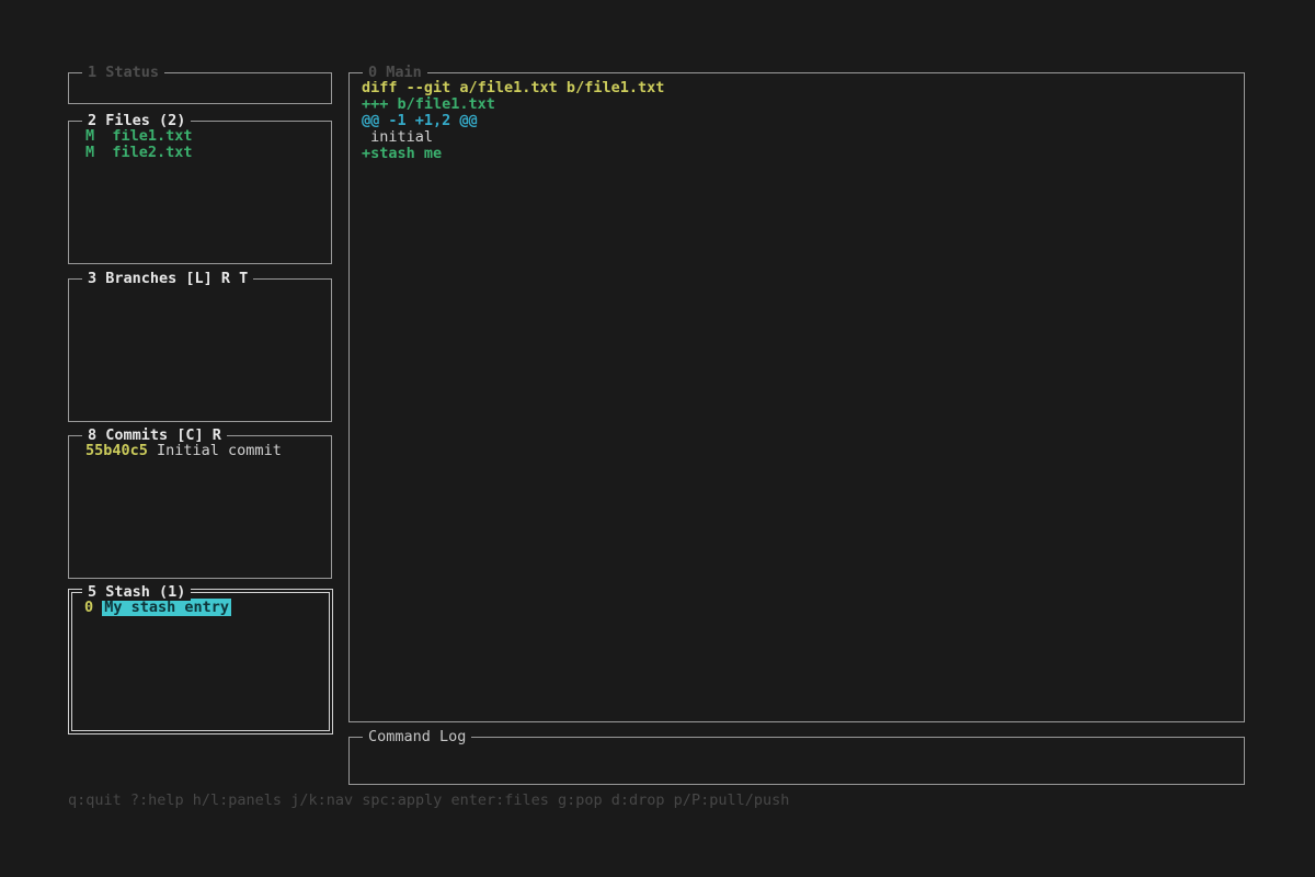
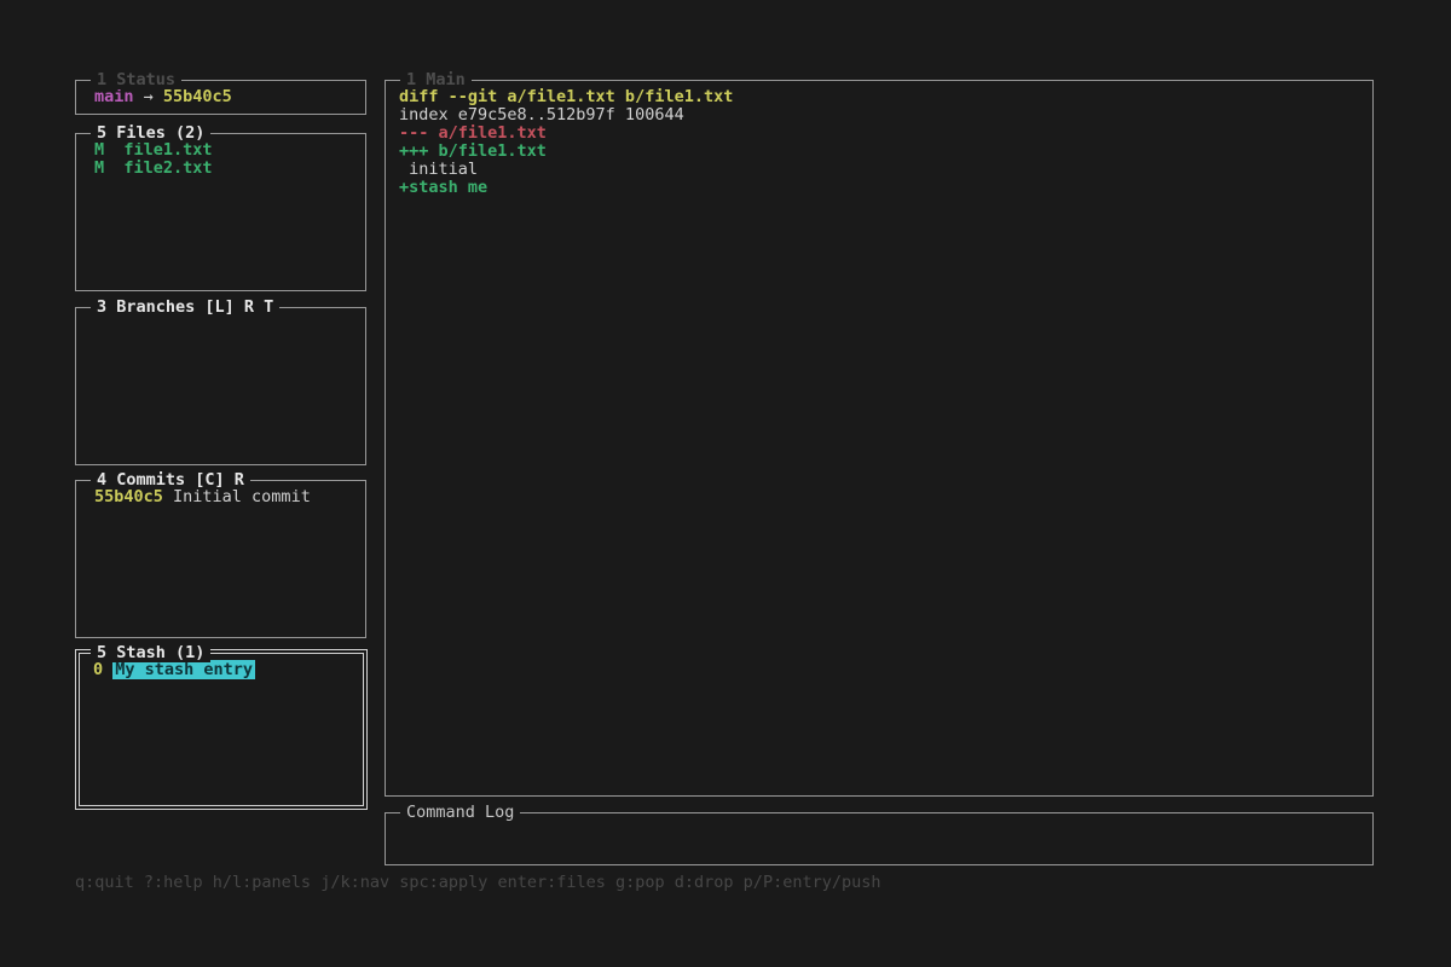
  1 Status
+ main → 55b40c5
- 2 Files (2)
+ 5 Files (2)
  M file1.txt
  M file2.txt
  3 Branches [L] R T
- 8 Commits [C] R
+ 4 Commits [C] R
  55b40c5 Initial commit
  5 Stash (1)
  0 My stash entry
- 0 Main
+ 1 Main
  diff --git a/file1.txt b/file1.txt
+ index e79c5e8..512b97f 100644
+ --- a/file1.txt
  +++ b/file1.txt
- @@ -1 +1,2 @@
  initial
  +stash me
  Command Log
- q:quit ?:help h/l:panels j/k:nav spc:apply enter:files g:pop d:drop p/P:pull/push
+ q:quit ?:help h/l:panels j/k:nav spc:apply enter:files g:pop d:drop p/P:entry/push
